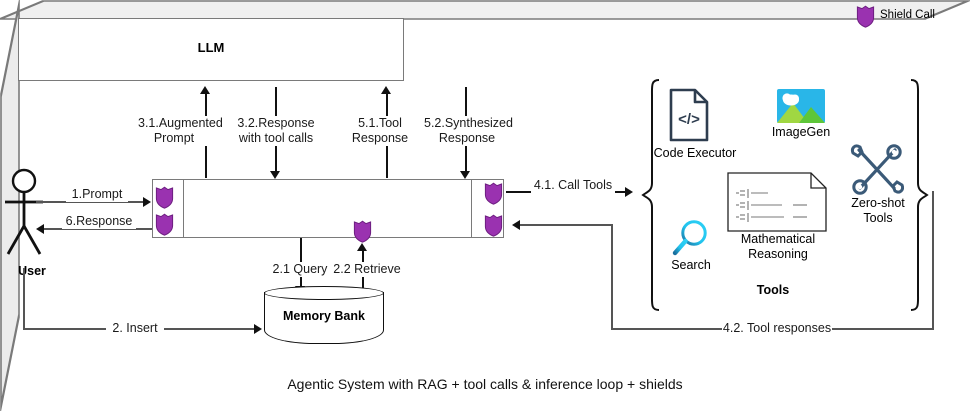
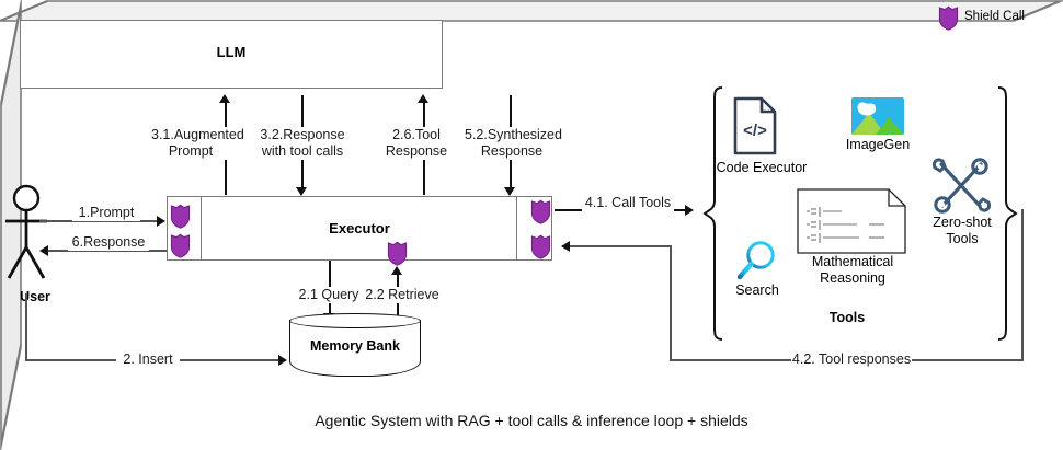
  LLM
  3.1.Augmented Prompt
  3.2.Response with tool calls
- 5.1.Tool Response
+ 2.6.Tool Response
  5.2.Synthesized Response
+ Executor
  ser
  1.Prompt
  6.Response
  2. Insert
  2.1 Query
  2.2 Retrieve
  Memory Bank
  4.1. Call Tools
  4.2. Tool responses
  </>
  Code Executor
  ImageGen
  Search
  Mathematical Reasoning
  Zero-shot Tools
  Tools
  Shield Call
  Agentic System with RAG + tool calls & inference loop + shields
